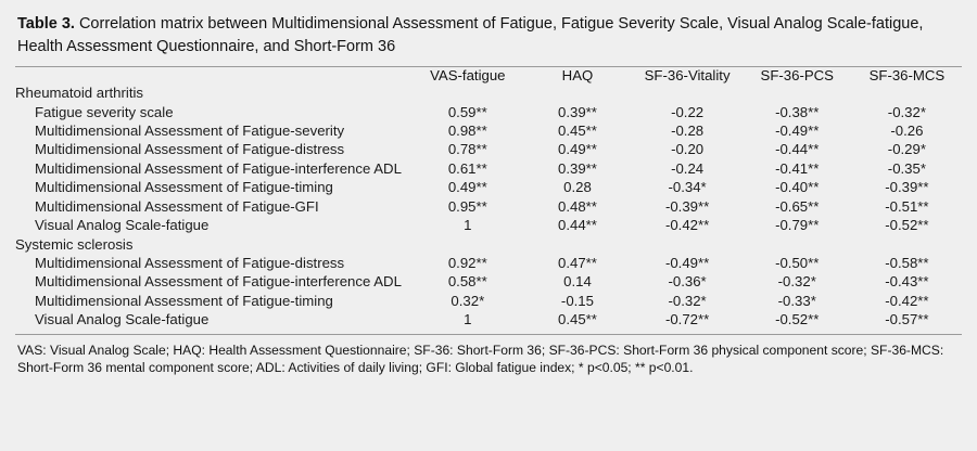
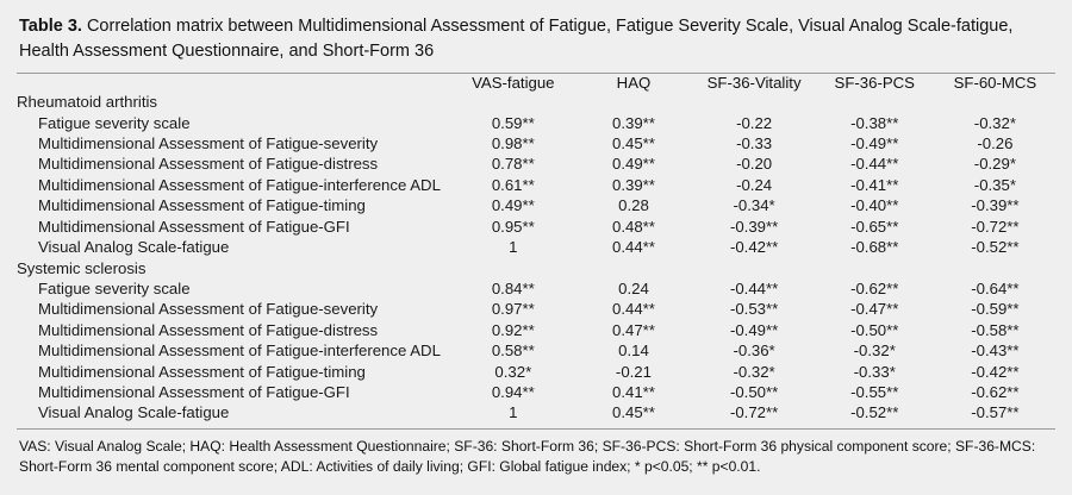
  Table 3. Correlation matrix between Multidimensional Assessment of Fatigue, Fatigue Severity Scale, Visual Analog Scale-fatigue, Health Assessment Questionnaire, and Short-Form 36
- 	VAS-fatigue	HAQ	SF-36-Vitality	SF-36-PCS	SF-36-MCS
+ 	VAS-fatigue	HAQ	SF-36-Vitality	SF-36-PCS	SF-60-MCS
  Rheumatoid arthritis
  Fatigue severity scale	0.59**	0.39**	-0.22	-0.38**	-0.32*
- Multidimensional Assessment of Fatigue-severity	0.98**	0.45**	-0.28	-0.49**	-0.26
+ Multidimensional Assessment of Fatigue-severity	0.98**	0.45**	-0.33	-0.49**	-0.26
  Multidimensional Assessment of Fatigue-distress	0.78**	0.49**	-0.20	-0.44**	-0.29*
  Multidimensional Assessment of Fatigue-interference ADL	0.61**	0.39**	-0.24	-0.41**	-0.35*
  Multidimensional Assessment of Fatigue-timing	0.49**	0.28	-0.34*	-0.40**	-0.39**
- Multidimensional Assessment of Fatigue-GFI	0.95**	0.48**	-0.39**	-0.65**	-0.51**
+ Multidimensional Assessment of Fatigue-GFI	0.95**	0.48**	-0.39**	-0.65**	-0.72**
- Visual Analog Scale-fatigue	1	0.44**	-0.42**	-0.79**	-0.52**
+ Visual Analog Scale-fatigue	1	0.44**	-0.42**	-0.68**	-0.52**
  Systemic sclerosis
+ Fatigue severity scale	0.84**	0.24	-0.44**	-0.62**	-0.64**
+ Multidimensional Assessment of Fatigue-severity	0.97**	0.44**	-0.53**	-0.47**	-0.59**
  Multidimensional Assessment of Fatigue-distress	0.92**	0.47**	-0.49**	-0.50**	-0.58**
  Multidimensional Assessment of Fatigue-interference ADL	0.58**	0.14	-0.36*	-0.32*	-0.43**
- Multidimensional Assessment of Fatigue-timing	0.32*	-0.15	-0.32*	-0.33*	-0.42**
+ Multidimensional Assessment of Fatigue-timing	0.32*	-0.21	-0.32*	-0.33*	-0.42**
+ Multidimensional Assessment of Fatigue-GFI	0.94**	0.41**	-0.50**	-0.55**	-0.62**
  Visual Analog Scale-fatigue	1	0.45**	-0.72**	-0.52**	-0.57**
  VAS: Visual Analog Scale; HAQ: Health Assessment Questionnaire; SF-36: Short-Form 36; SF-36-PCS: Short-Form 36 physical component score; SF-36-MCS: Short-Form 36 mental component score; ADL: Activities of daily living; GFI: Global fatigue index; * p<0.05; ** p<0.01.
